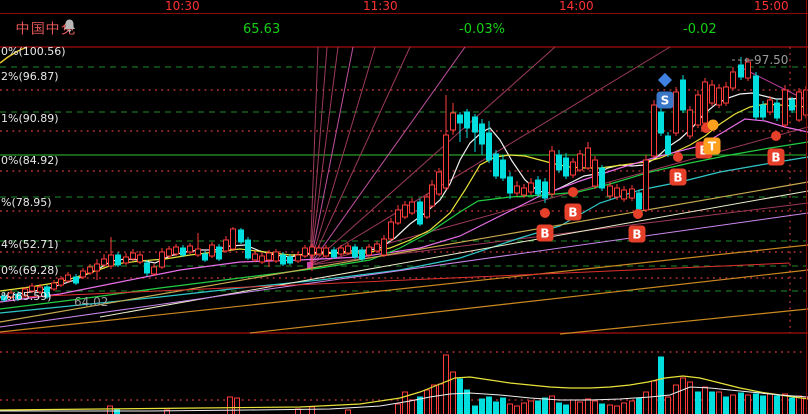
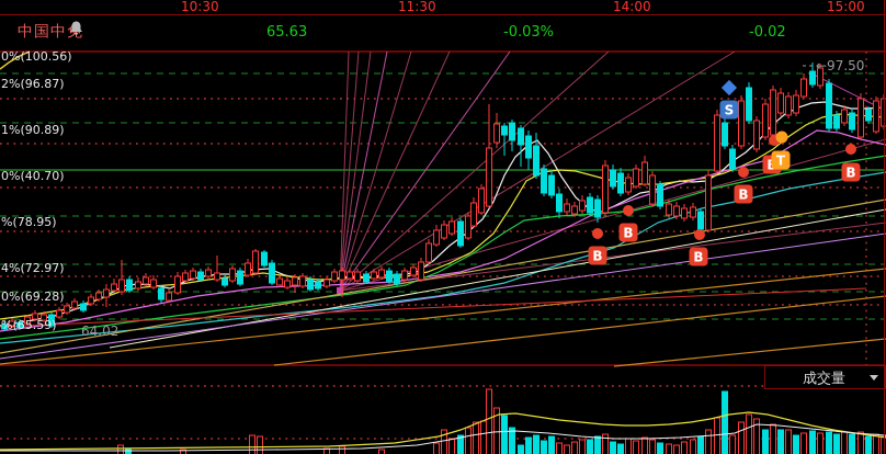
  10:30
  11:30
  14:00
  15:00
  中国中
  65.63
  -0.03%
  -0.02
  B
  B
  B
  B
  B
  S
  T
  0%(100.56)
  2%(96.87)
  1%(90.89)
- 0%(84.92)
+ 0%(40.70)
  %(78.95)
- 4%(52.71)
+ 4%(72.97)
  0%(69.28)
  %(65.59)
  ←97.50
  64.02
+ 成交量
